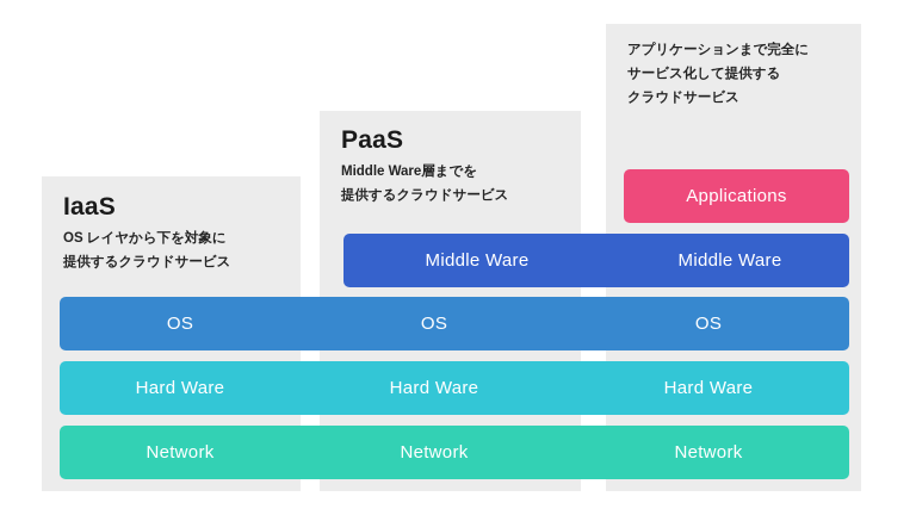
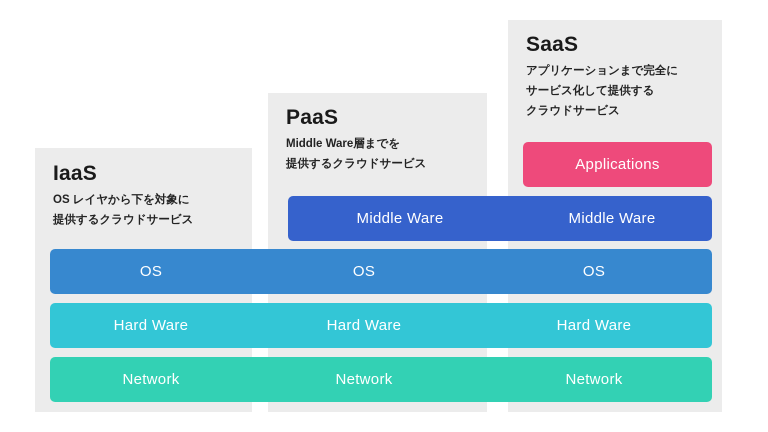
  IaaS
  OS レイヤから下を対象に
  提供するクラウドサービス
  PaaS
  Middle Ware層までを
  提供するクラウドサービス
+ SaaS
  アプリケーションまで完全に
  サービス化して提供する
  クラウドサービス
  Applications
  Middle Ware
  Middle Ware
  OS
  OS
  OS
  Hard Ware
  Hard Ware
  Hard Ware
  Network
  Network
  Network
